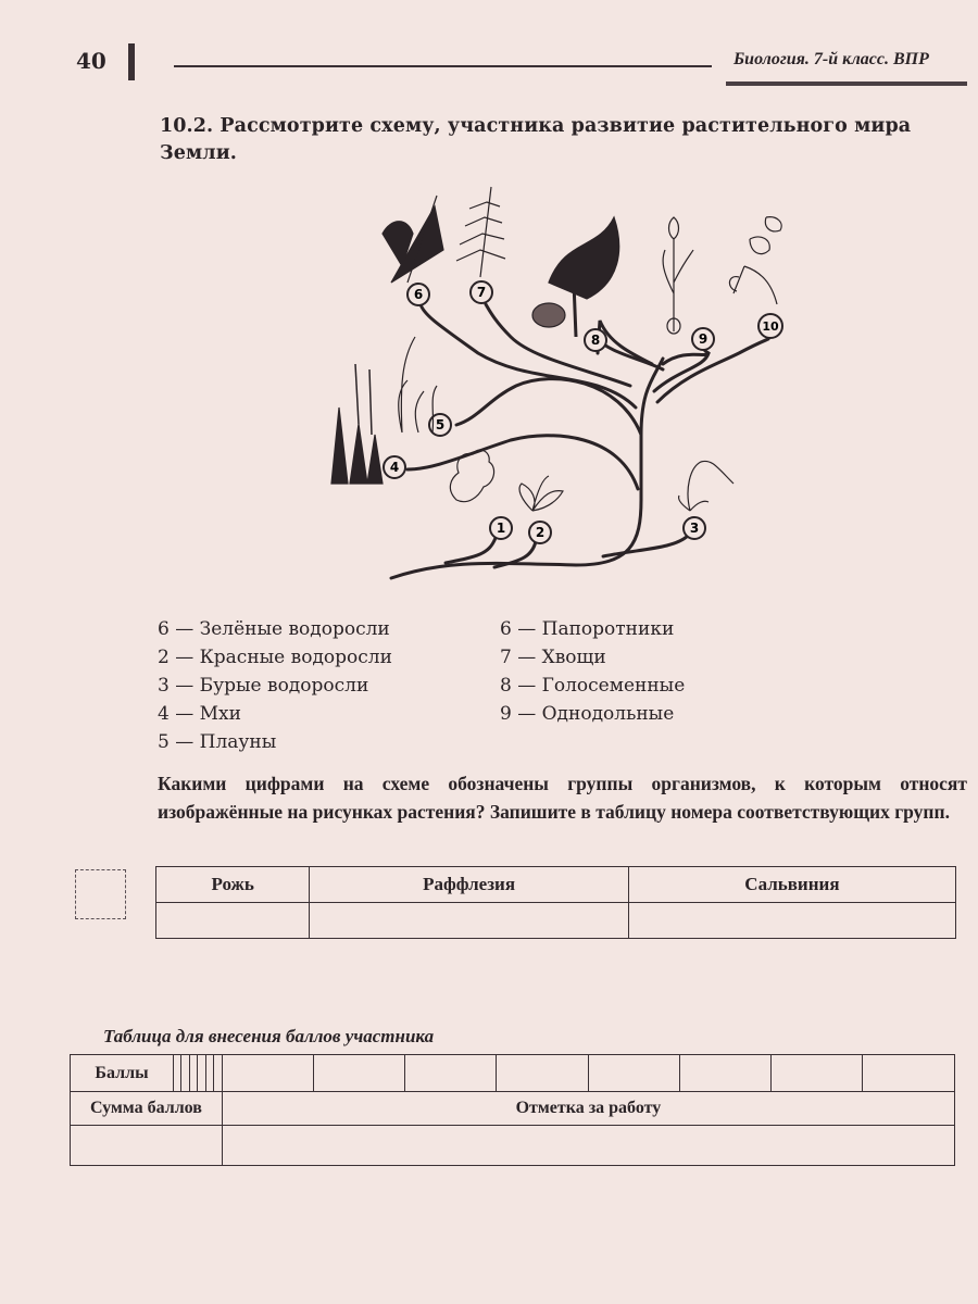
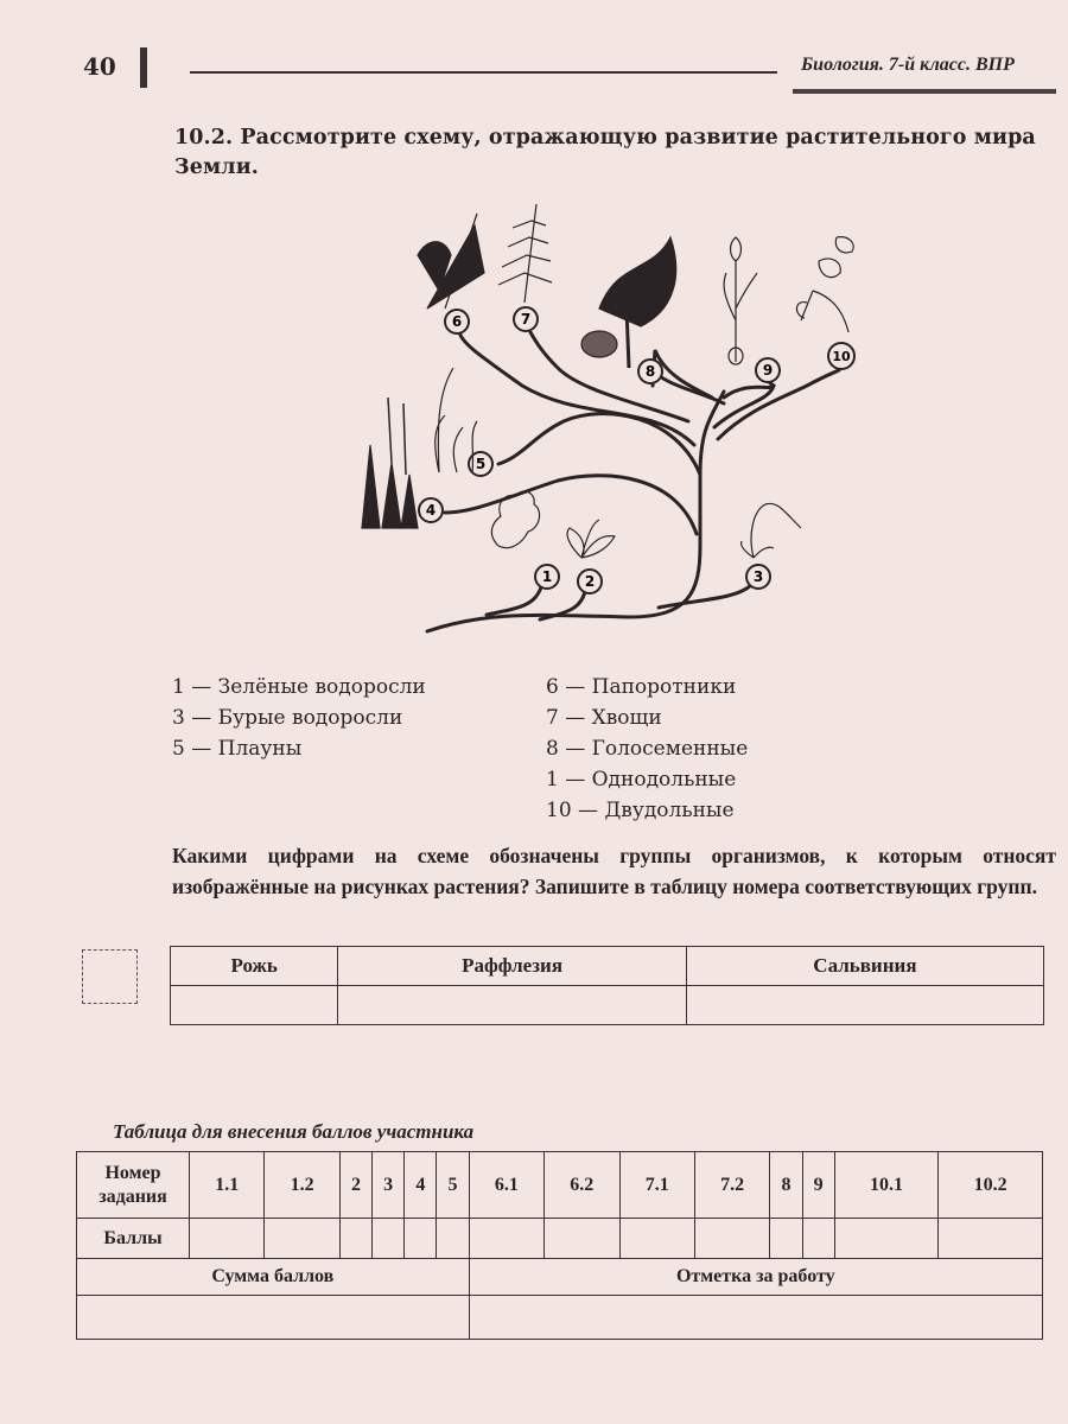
  40
  Биология. 7-й класс. ВПР
- 10.2. Рассмотрите схему, участника развитие растительного мира Земли.
+ 10.2. Рассмотрите схему, отражающую развитие растительного мира Земли.
  1
  2
  3
  4
  5
  6
  7
  8
  9
  10
- 6 — Зелёные водоросли
+ 1 — Зелёные водоросли
- 2 — Красные водоросли
  3 — Бурые водоросли
- 4 — Мхи
  5 — Плауны
  6 — Папоротники
  7 — Хвощи
  8 — Голосеменные
- 9 — Однодольные
+ 1 — Однодольные
+ 10 — Двудольные
  Какими цифрами на схеме обозначены группы организмов, к которым относят изображённые на рисунках растения? Запишите в таблицу номера соответствующих групп.
  Рожь	Раффлезия	Сальвиния
  Таблица для внесения баллов участника
+ Номер задания	1.1	1.2	2	3	4	5	6.1	6.2	7.1	7.2	8	9	10.1	10.2
  Баллы
  Сумма баллов	Отметка за работу
